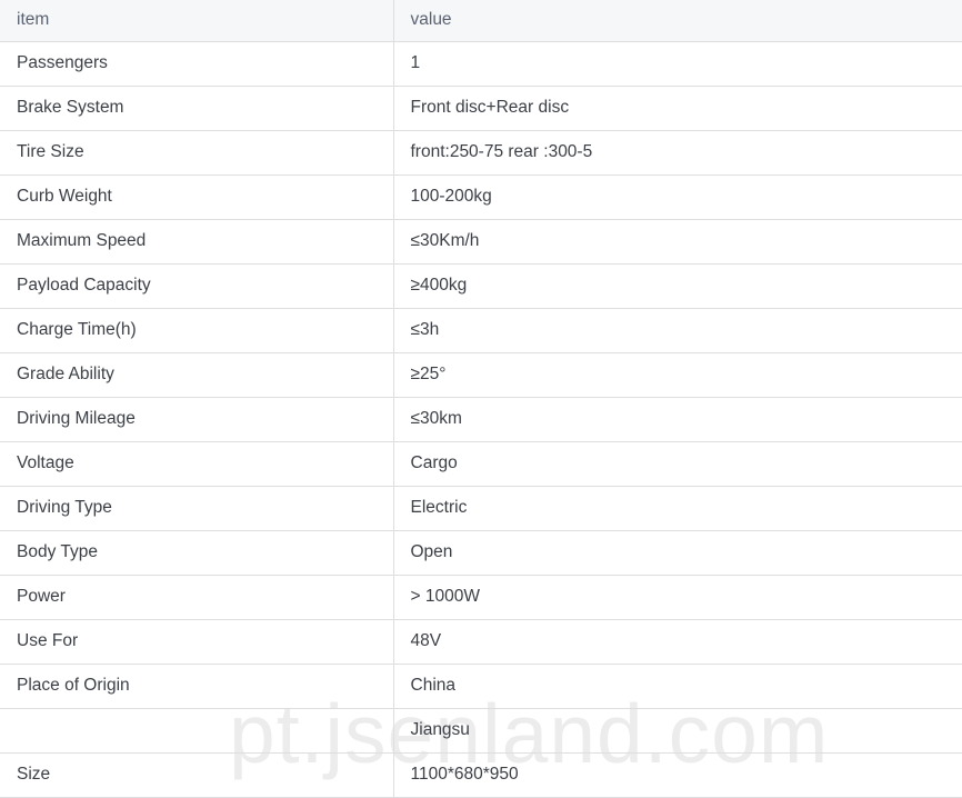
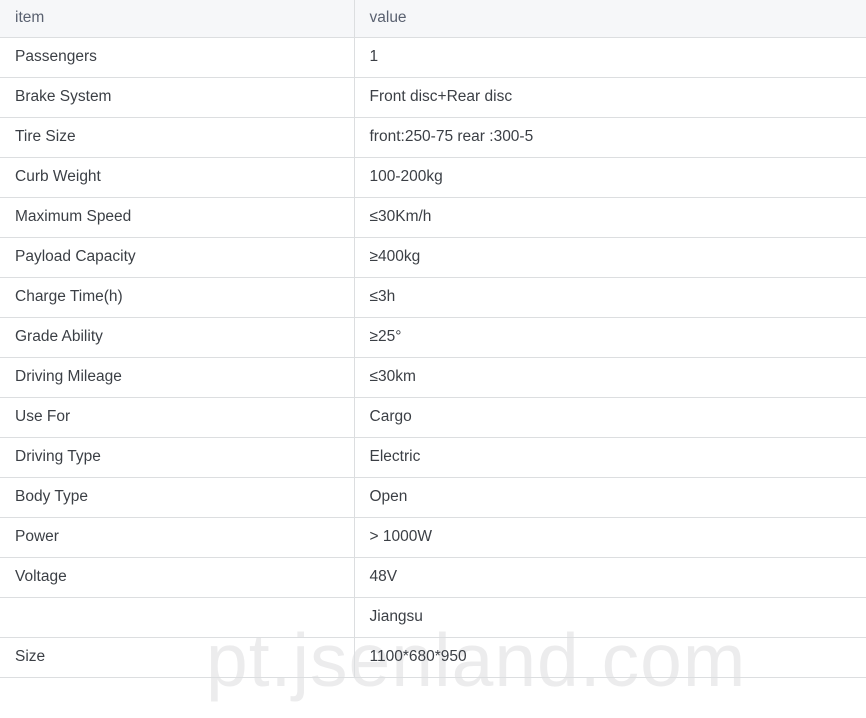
  pt.jsenland.com
  item	value
  Passengers	1
  Brake System	Front disc+Rear disc
  Tire Size	front:250-75 rear :300-5
  Curb Weight	100-200kg
  Maximum Speed	≤30Km/h
  Payload Capacity	≥400kg
  Charge Time(h)	≤3h
  Grade Ability	≥25°
  Driving Mileage	≤30km
- Voltage	Cargo
+ Use For	Cargo
  Driving Type	Electric
  Body Type	Open
  Power	> 1000W
- Use For	48V
+ Voltage	48V
- Place of Origin	China
  	Jiangsu
  Size	1100*680*950
